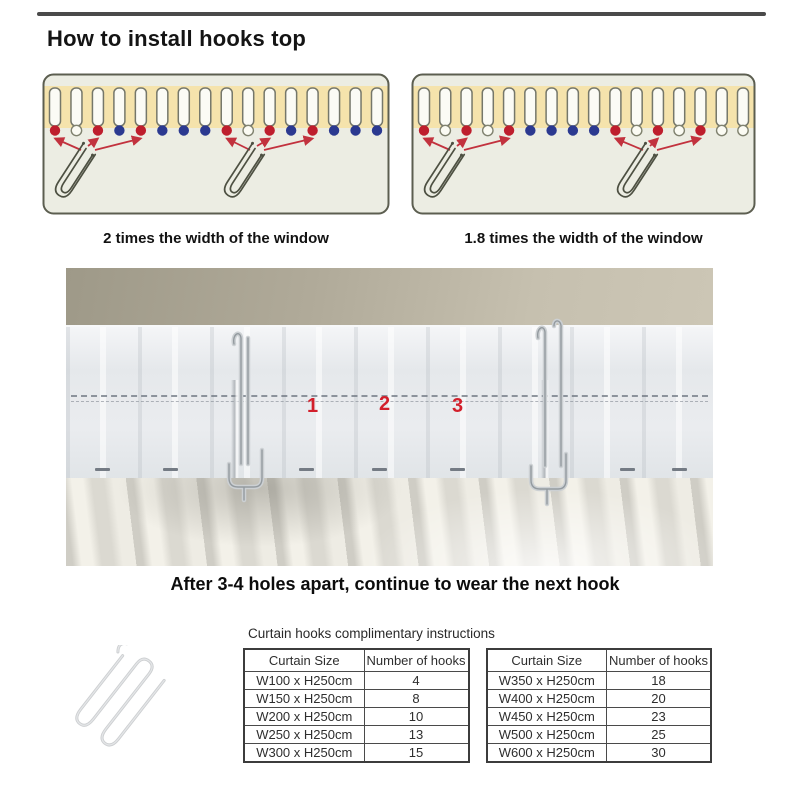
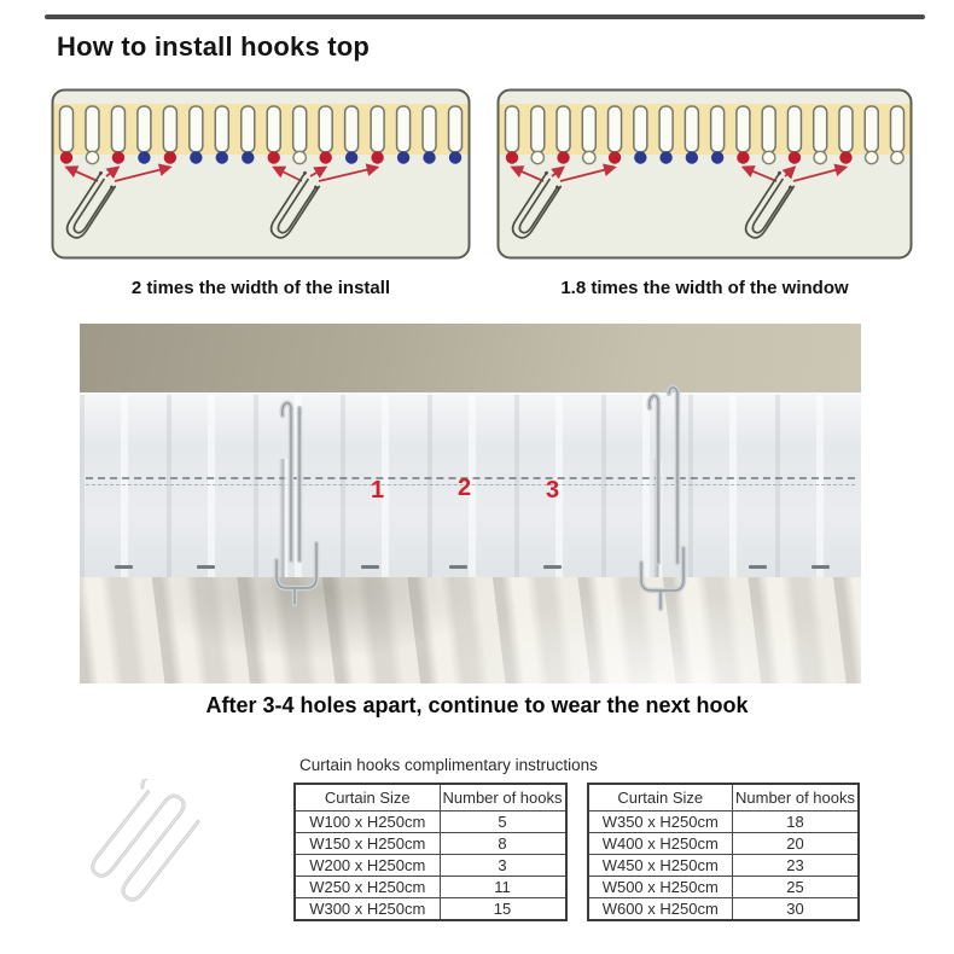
  How to install hooks top
- 2 times the width of the window
+ 2 times the width of the install
  1.8 times the width of the window
  1
  2
  3
  After 3-4 holes apart, continue to wear the next hook
  Curtain hooks complimentary instructions
  Curtain Size	Number of hooks
- W100 x H250cm	4
+ W100 x H250cm	5
  W150 x H250cm	8
- W200 x H250cm	10
+ W200 x H250cm	3
- W250 x H250cm	13
+ W250 x H250cm	11
  W300 x H250cm	15
  Curtain Size	Number of hooks
  W350 x H250cm	18
  W400 x H250cm	20
  W450 x H250cm	23
  W500 x H250cm	25
  W600 x H250cm	30
